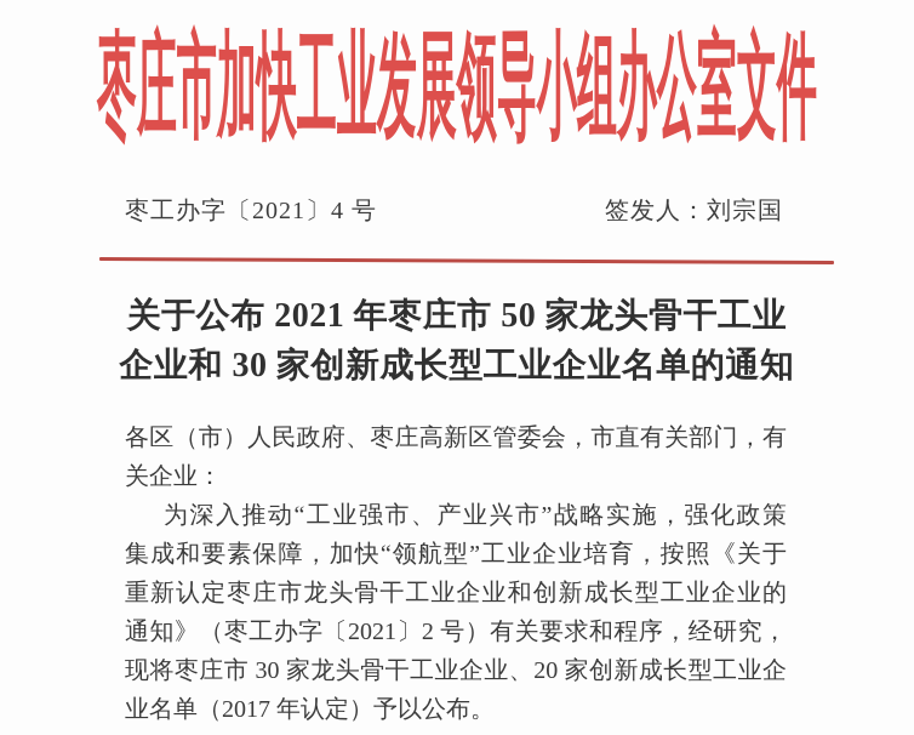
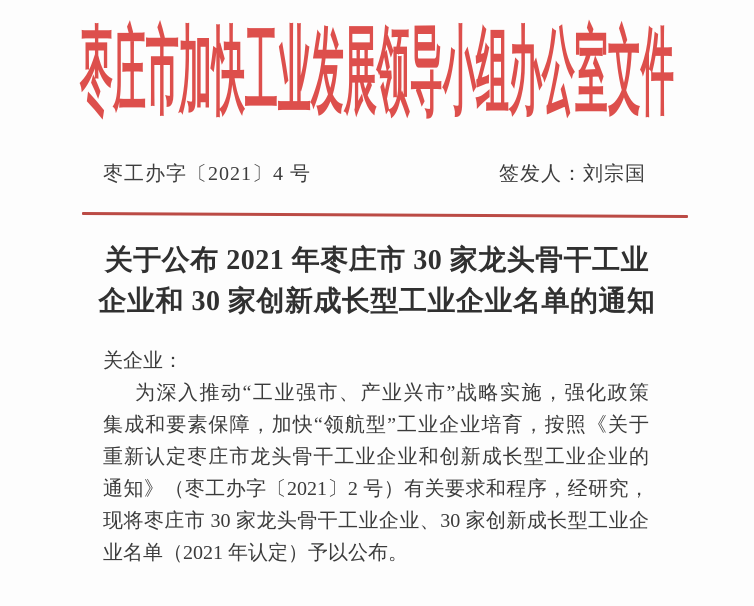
  枣庄市加快工业发展领导小组办公室文件
  枣工办字〔2021〕4 号
  签发人：刘宗国
- 关于公布 2021 年枣庄市 50 家龙头骨干工业
+ 关于公布 2021 年枣庄市 30 家龙头骨干工业
  企业和 30 家创新成长型工业企业名单的通知
- 各区（市）人民政府、枣庄高新区管委会，市直有关部门，有
  关企业：
  为深入推动“工业强市、产业兴市”战略实施，强化政策
  集成和要素保障，加快“领航型”工业企业培育，按照《关于
  重新认定枣庄市龙头骨干工业企业和创新成长型工业企业的
  通知》（枣工办字〔2021〕2 号）有关要求和程序，经研究，
- 现将枣庄市 30 家龙头骨干工业企业、20 家创新成长型工业企
+ 现将枣庄市 30 家龙头骨干工业企业、30 家创新成长型工业企
- 业名单（2017 年认定）予以公布。
+ 业名单（2021 年认定）予以公布。
